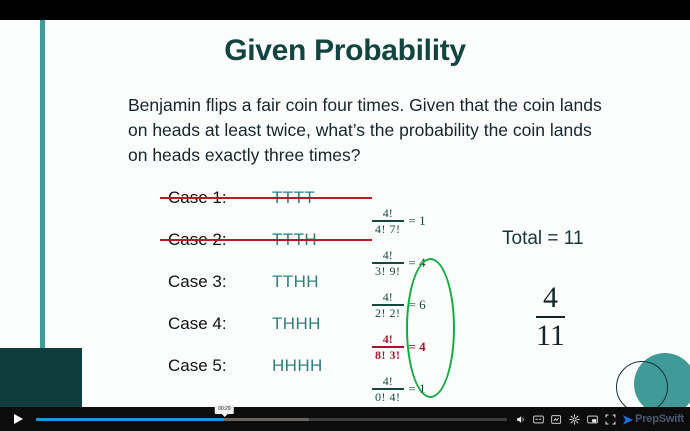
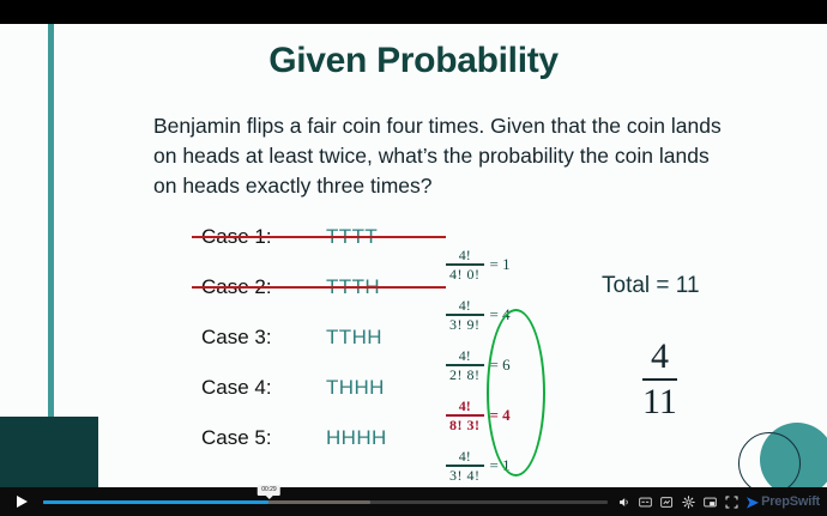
  Given Probability
  Benjamin flips a fair coin four times. Given that the coin lands on heads at least twice, what’s the probability the coin lands on heads exactly three times?
  Case 3:
  TTHH
  Case 4:
  THHH
  Case 5:
  HHHH
  4!
- 4! 7!
+ 4! 0!
  = 1
  4!
  3! 9!
  = 4
  4!
- 2! 2!
+ 2! 8!
  = 6
  4!
  8! 3!
  = 4
  4!
- 0! 4!
+ 3! 4!
  = 1
  Total = 11
  4 11
  ➤
  PrepSwift
